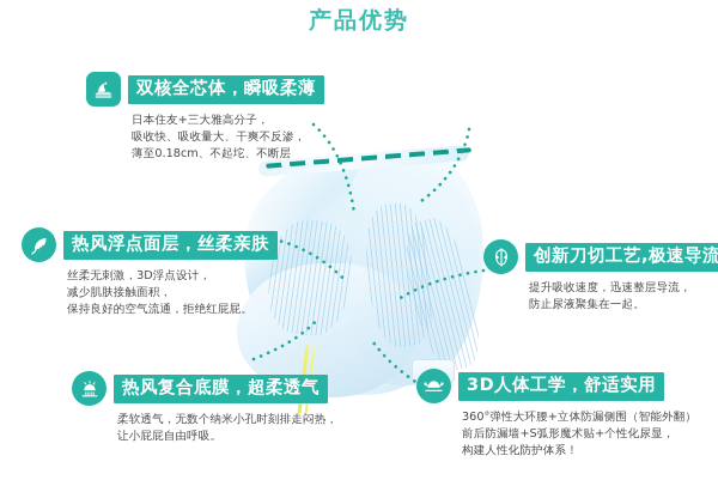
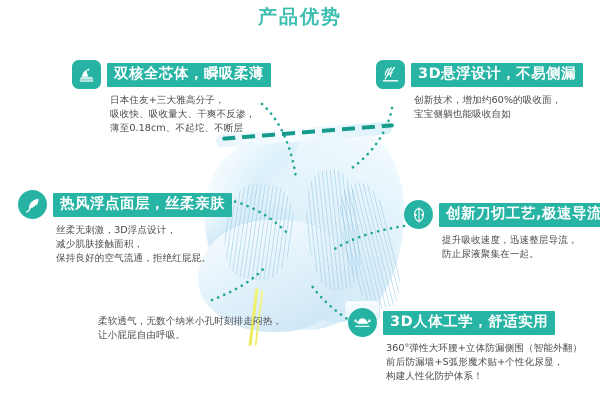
  产品优势
  双核全芯体，瞬吸柔薄
  日本住友+三大雅高分子，
  吸收快、吸收量大、干爽不反渗，
  薄至0.18cm、不起坨、不断层
+ 3D悬浮设计，不易侧漏
+ 创新技术，增加约60%的吸收面，
+ 宝宝侧躺也能吸收自如
  热风浮点面层，丝柔亲肤
  丝柔无刺激，3D浮点设计，
  减少肌肤接触面积，
  保持良好的空气流通，拒绝红屁屁。
  创新刀切工艺,极速导流
  提升吸收速度，迅速整层导流，
  防止尿液聚集在一起。
- 热风复合底膜，超柔透气
  柔软透气，无数个纳米小孔时刻排走闷热，
  让小屁屁自由呼吸。
  3D人体工学，舒适实用
  360°弹性大环腰+立体防漏侧围（智能外翻）
  前后防漏墙+S弧形魔术贴+个性化尿显，
  构建人性化防护体系！
